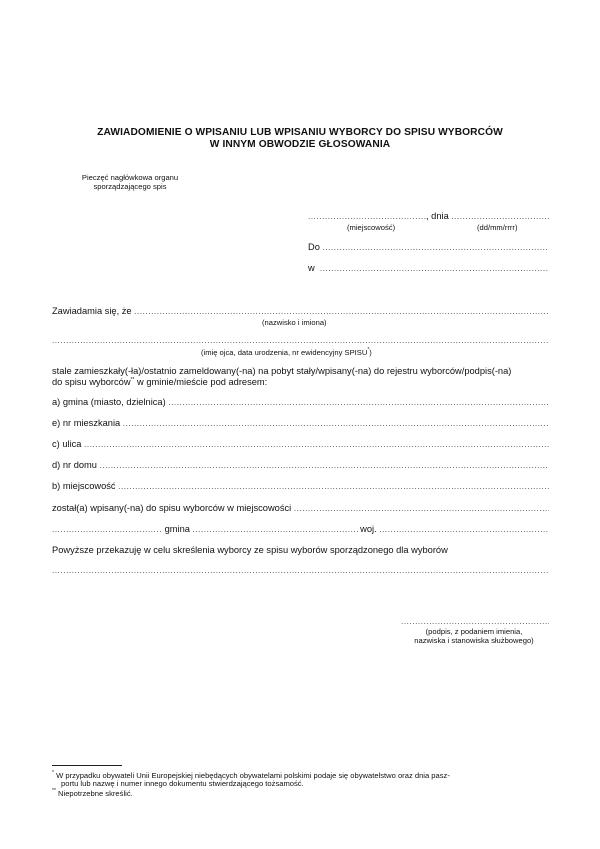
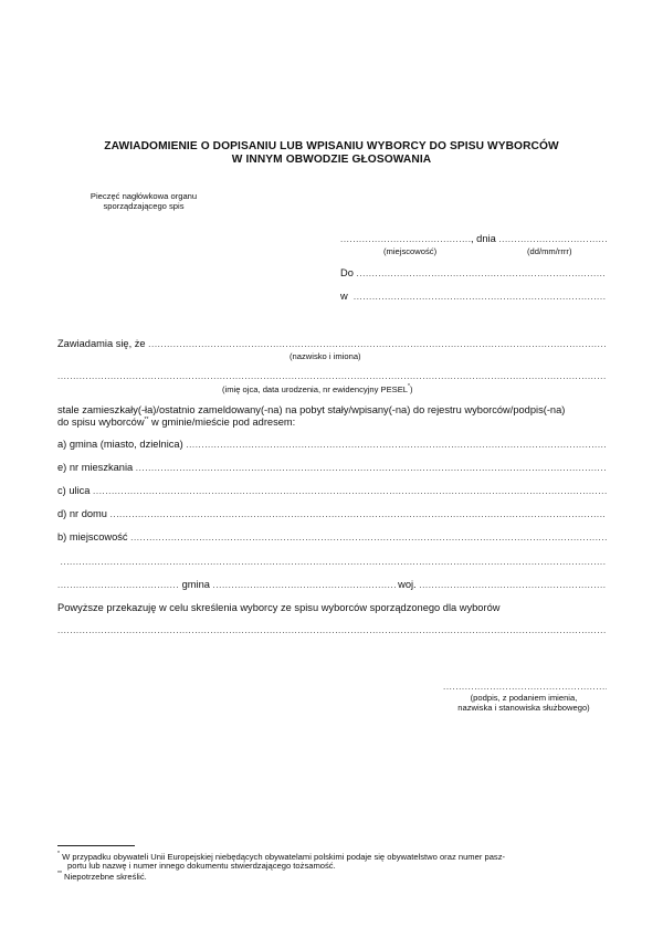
- ZAWIADOMIENIE O WPISANIU LUB WPISANIU WYBORCY DO SPISU WYBORCÓW
+ ZAWIADOMIENIE O DOPISANIU LUB WPISANIU WYBORCY DO SPISU WYBORCÓW
  W INNYM OBWODZIE GŁOSOWANIA
  Pieczęć nagłówkowa organu
  sporządzającego spis
  , dnia
  (miejscowość)
  (dd/mm/rrrr)
  Do
  w
  Zawiadamia się, że
  (nazwisko i imiona)
- (imię ojca, data urodzenia, nr ewidencyjny SPISU )
+ (imię ojca, data urodzenia, nr ewidencyjny PESEL )
  stale zamieszkały(-ła)/ostatnio zameldowany(-na) na pobyt stały/wpisany(-na) do rejestru wyborców/podpis(-na)
  do spisu wyborców w gminie/mieście pod adresem:
  a) gmina (miasto, dzielnica)
  e) nr mieszkania
  c) ulica
  d) nr domu
  b) miejscowość
- został(a) wpisany(-na) do spisu wyborców w miejscowości
  gmina
  woj.
- Powyższe przekazuję w celu skreślenia wyborcy ze spisu wyborów sporządzonego dla wyborów
+ Powyższe przekazuję w celu skreślenia wyborcy ze spisu wyborców sporządzonego dla wyborów
  (podpis, z podaniem imienia,
  nazwiska i stanowiska służbowego)
- W przypadku obywateli Unii Europejskiej niebędących obywatelami polskimi podaje się obywatelstwo oraz dnia pasz-
+ W przypadku obywateli Unii Europejskiej niebędących obywatelami polskimi podaje się obywatelstwo oraz numer pasz-
  portu lub nazwę i numer innego dokumentu stwierdzającego tożsamość.
  Niepotrzebne skreślić.
